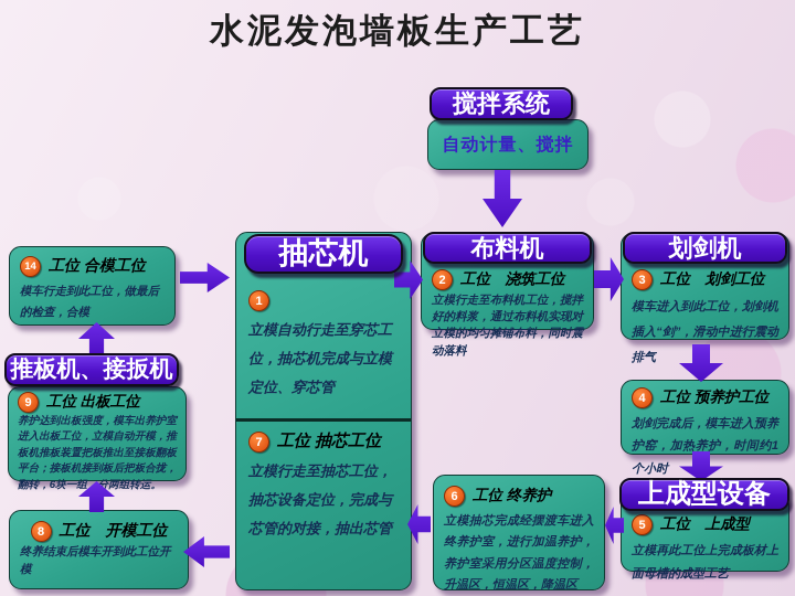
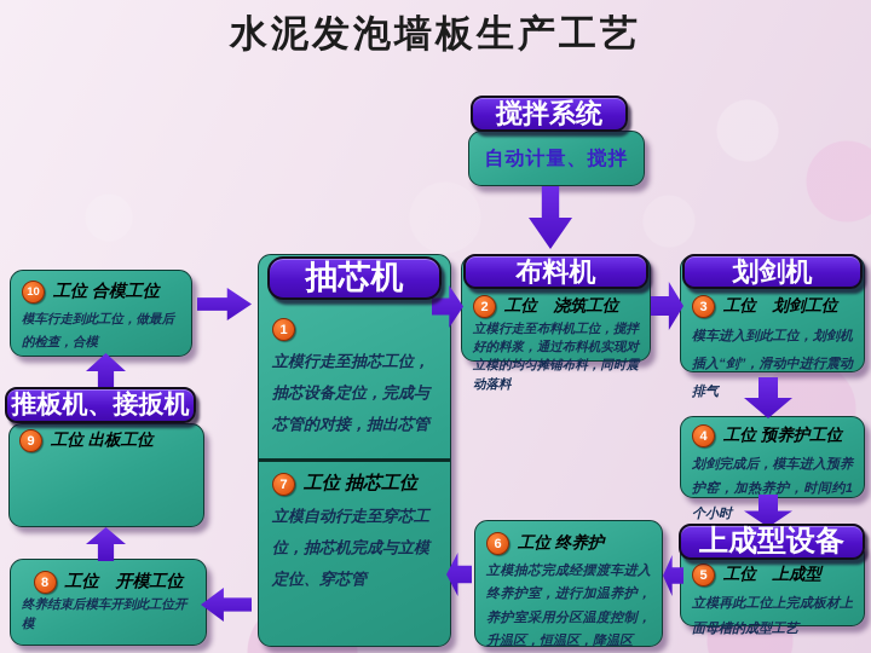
  水泥发泡墙板生产工艺
  自动计量、搅拌
  搅拌系统
  1
- 立模自动行走至穿芯工位，抽芯机完成与立模定位、穿芯管
+ 立模行走至抽芯工位，抽芯设备定位，完成与芯管的对接，抽出芯管
  7
  工位 抽芯工位
- 立模行走至抽芯工位，抽芯设备定位，完成与芯管的对接，抽出芯管
+ 立模自动行走至穿芯工位，抽芯机完成与立模定位、穿芯管
  抽芯机
  2
  工位 浇筑工位
  立模行走至布料机工位，搅拌好的料浆，通过布料机实现对立模的均匀摊铺布料，同时震动落料
  布料机
  3
  工位 划剑工位
  模车进入到此工位，划剑机插入“剑”，滑动中进行震动排气
  划剑机
  4
  工位 预养护工位
  划剑完成后，模车进入预养护窑，加热养护，时间约1个小时
  5
  工位 上成型
  立模再此工位上完成板材上面母槽的成型工艺
  上成型设备
  6
  工位 终养护
  立模抽芯完成经摆渡车进入终养护室，进行加温养护，养护室采用分区温度控制，升温区，恒温区，降温区
  8
  工位 开模工位
  终养结束后模车开到此工位开模
  9
  工位 出板工位
- 养护达到出板强度，模车出养护室进入出板工位，立模自动开模，推板机推板装置把板推出至接板翻板平台；接板机接到板后把板合拢，翻转，6块一组，分两组转运。
  推板机、接扳机
- 14
+ 10
  工位 合模工位
  模车行走到此工位，做最后的检查，合模
